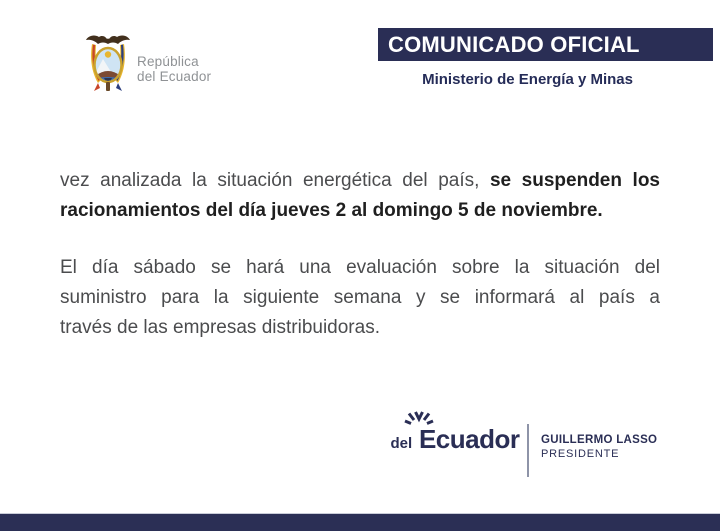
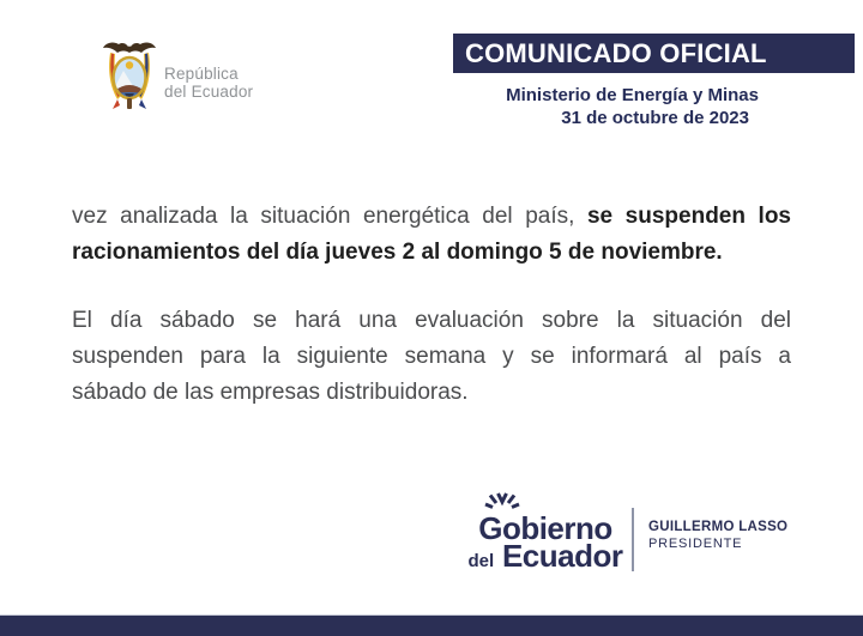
  República
  del Ecuador
  COMUNICADO OFICIAL
  Ministerio de Energía y Minas
+ 31 de octubre de 2023
  vez analizada la situación energética del país, se suspenden los
  racionamientos del día jueves 2 al domingo 5 de noviembre.
  El día sábado se hará una evaluación sobre la situación del
- suministro para la siguiente semana y se informará al país a
+ suspenden para la siguiente semana y se informará al país a
- través de las empresas distribuidoras.
+ sábado de las empresas distribuidoras.
+ Gobierno
  del Ecuador
  GUILLERMO LASSO
  PRESIDENTE
